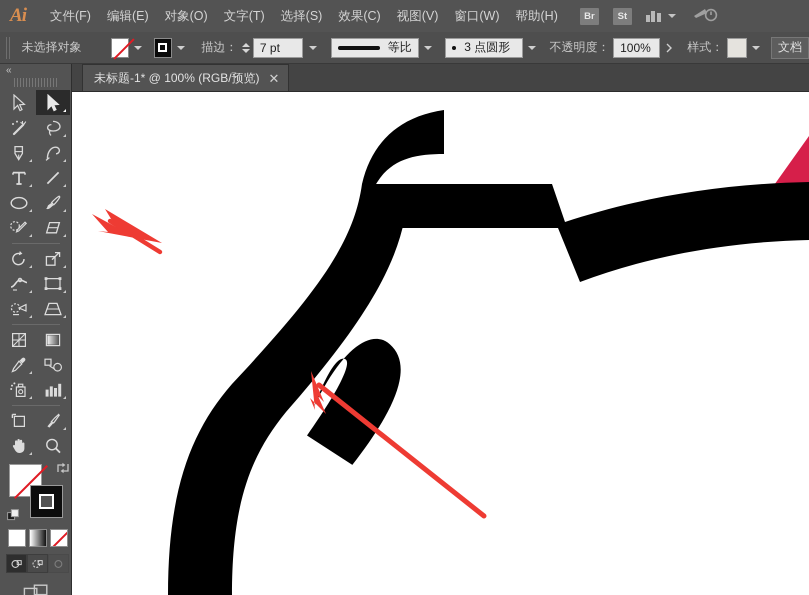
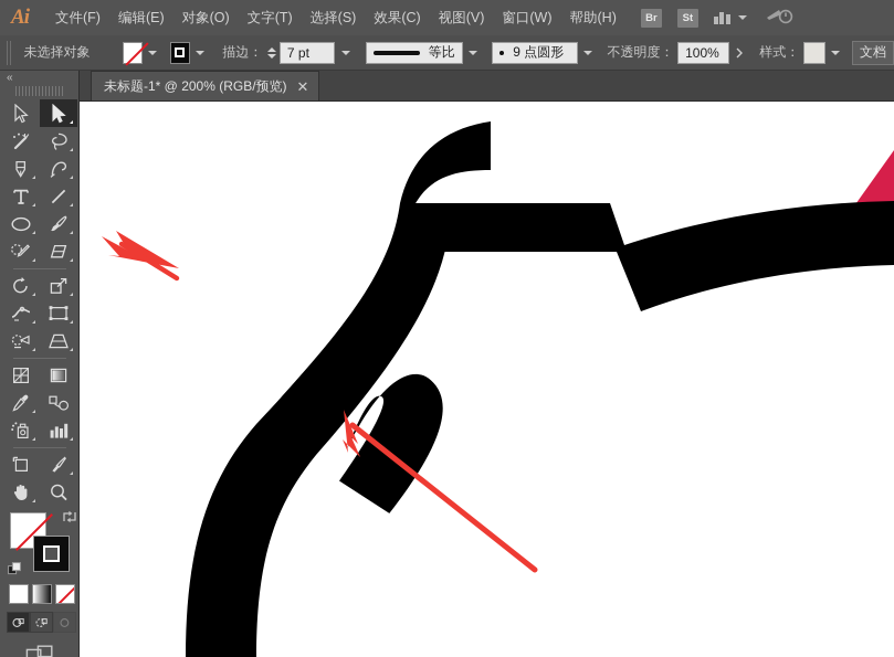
  Ai
  文件(F)
  编辑(E)
  对象(O)
  文字(T)
  选择(S)
  效果(C)
  视图(V)
  窗口(W)
  帮助(H)
  Br
  St
  未选择对象
  描边：
  7 pt
  等比
- 3 点圆形
+ 9 点圆形
  不透明度：
  100%
  样式：
  文档
- 未标题-1* @ 100% (RGB/预览)
+ 未标题-1* @ 200% (RGB/预览)
  ✕
  «
